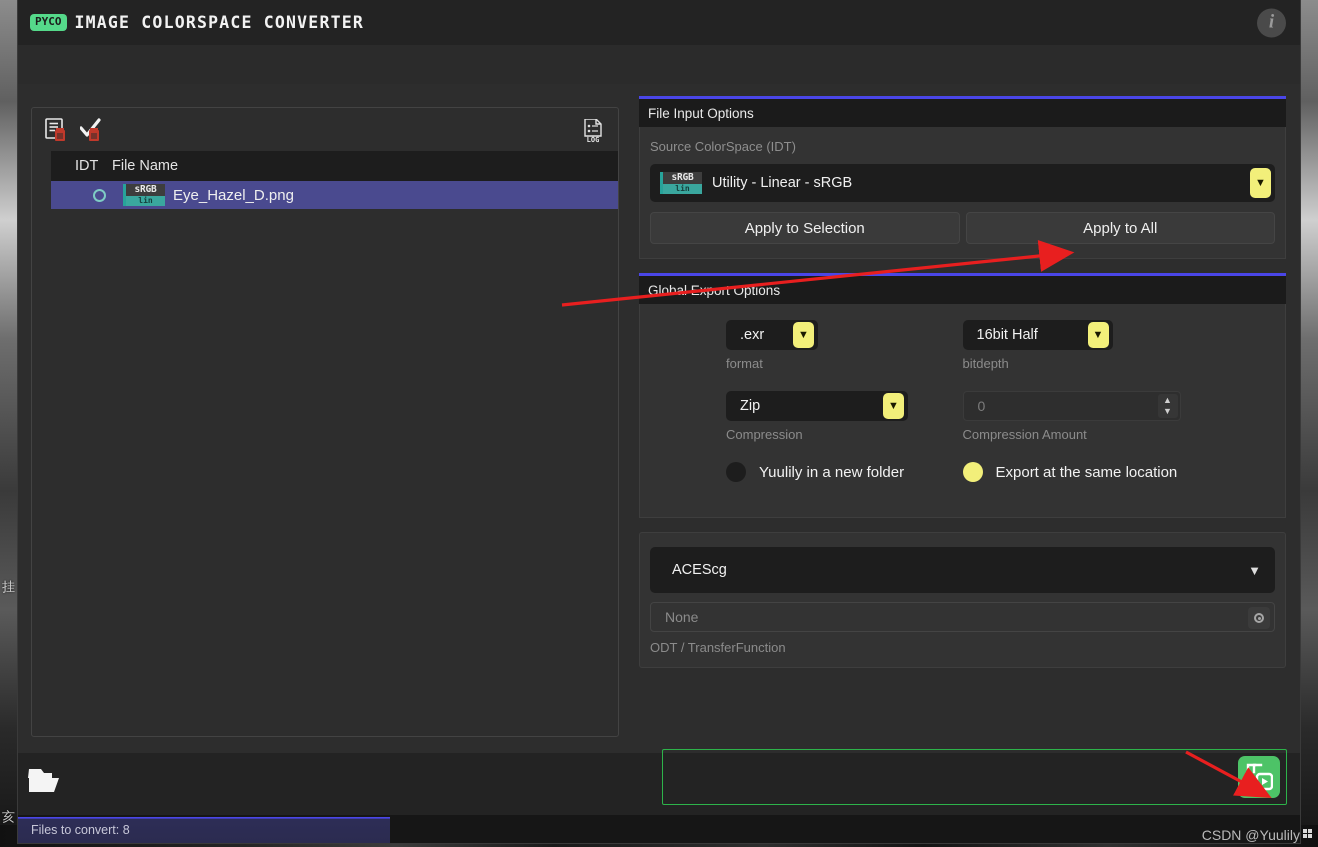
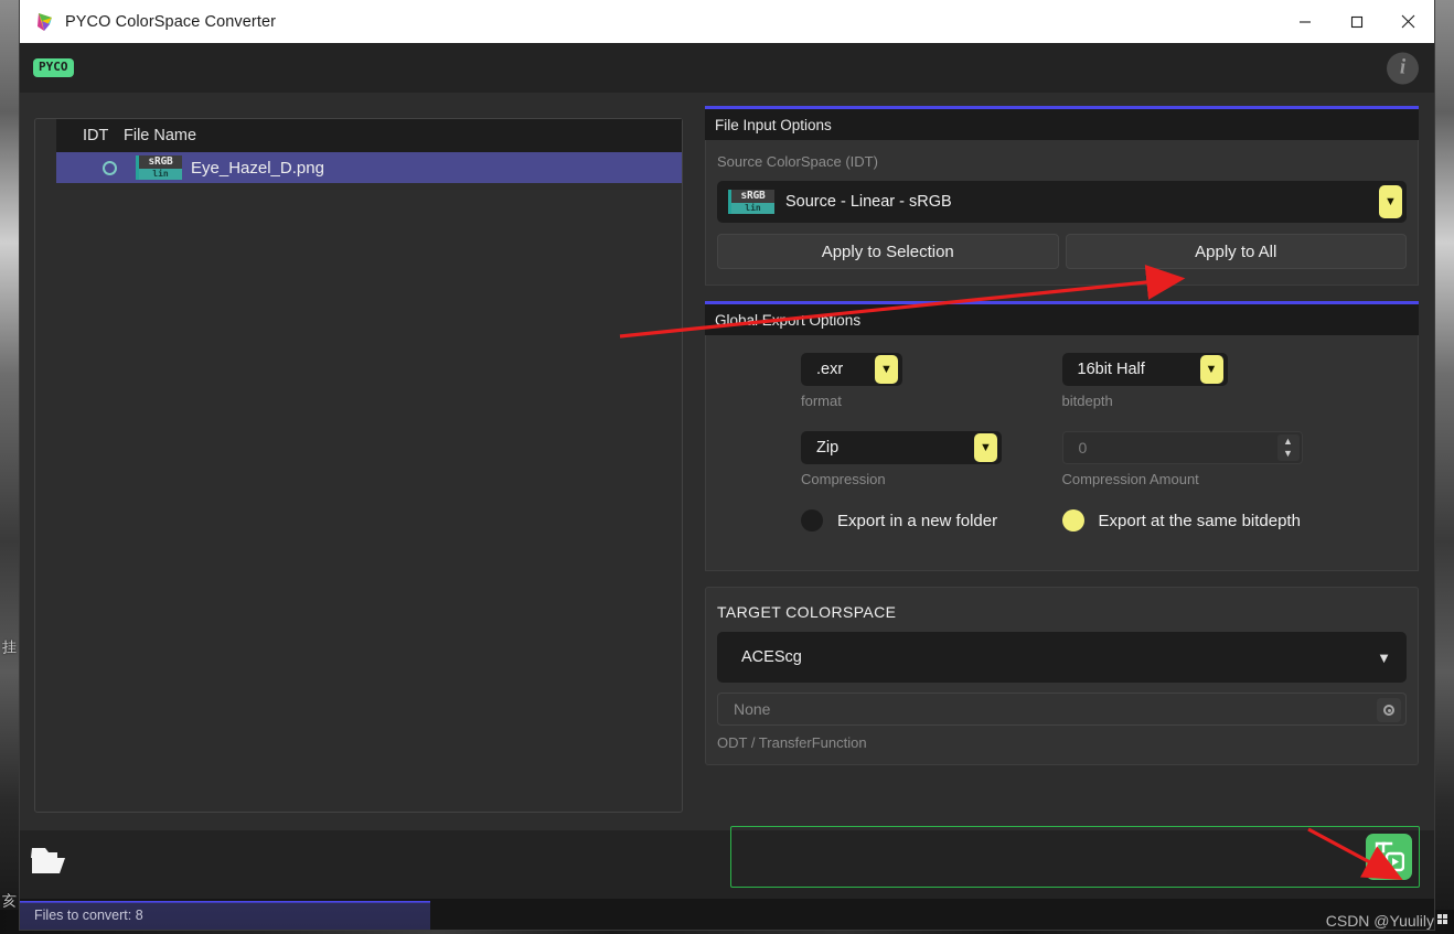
  亥
  挂
+ PYCO ColorSpace Converter
  PYCO
- IMAGE COLORSPACE CONVERTER
  i
- LOG
  IDT
  File Name
  sRGB
  lin
  Eye_Hazel_D.png
  File Input Options
  Source ColorSpace (IDT)
  sRGB
  lin
- Utility - Linear - sRGB
+ Source - Linear - sRGB
  ▼
  Apply to Selection
  Apply to All
  Globalrt Options
  .exr
  ▼
  format
  16bit Half
  ▼
  bitdepth
  Zip
  ▼
  Compression
  0
  ▲
  ▼
  Compression Amount
- Yuulily in a new folder
+ Export in a new folder
- Export at the same location
+ Export at the same bitdepth
+ TARGET COLORSPACE
  ACEScg
  ▼
  None
  ODT / TransferFunction
  Files to convert: 8
  CSDN @Yuulily
